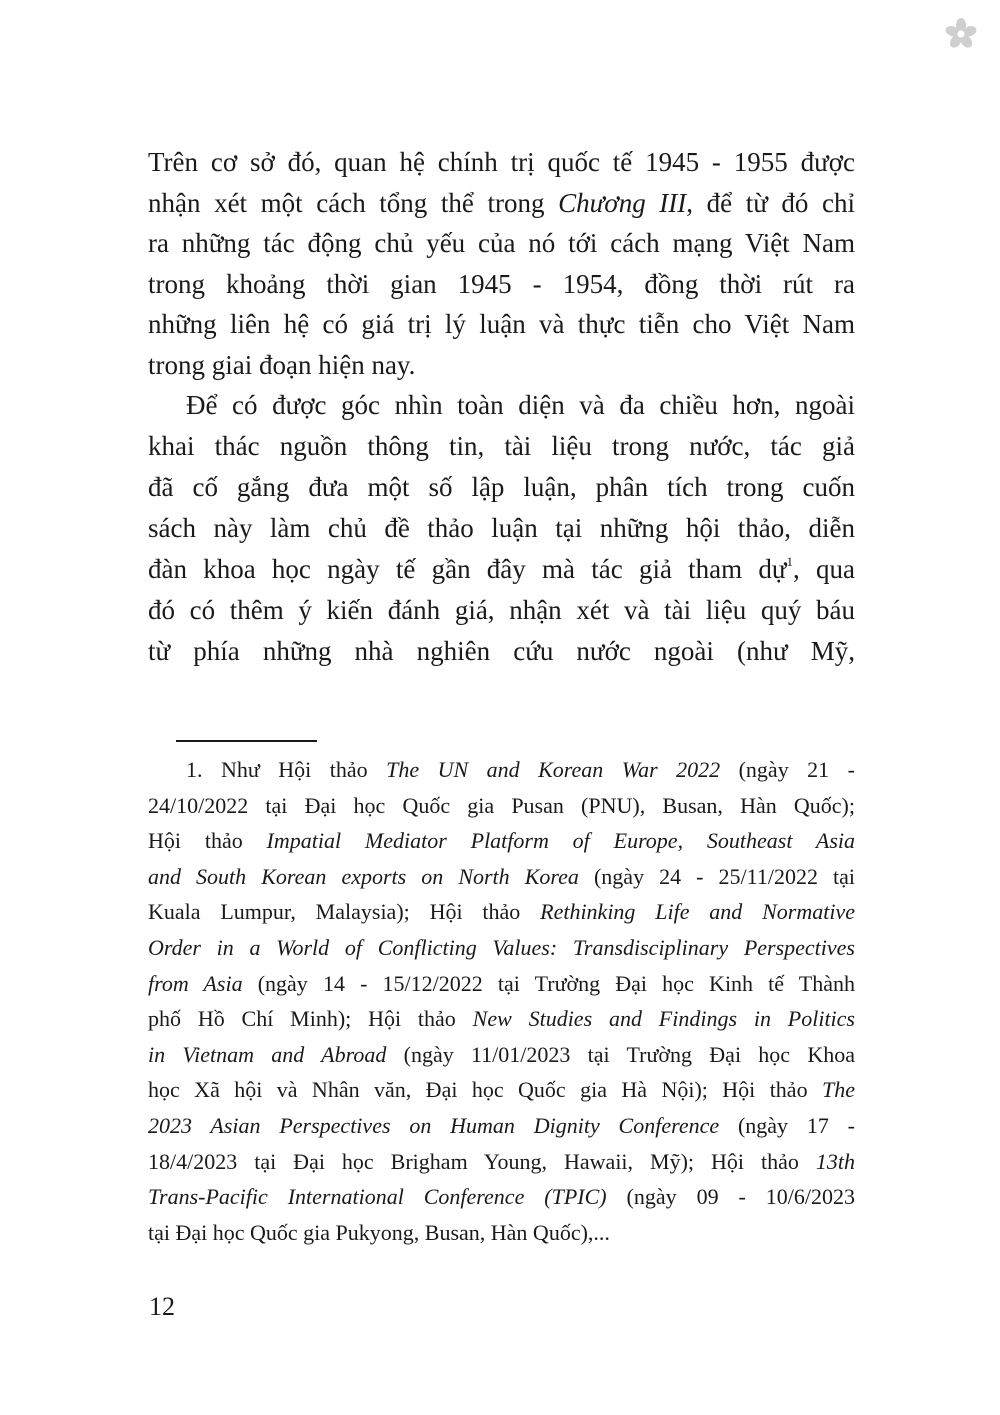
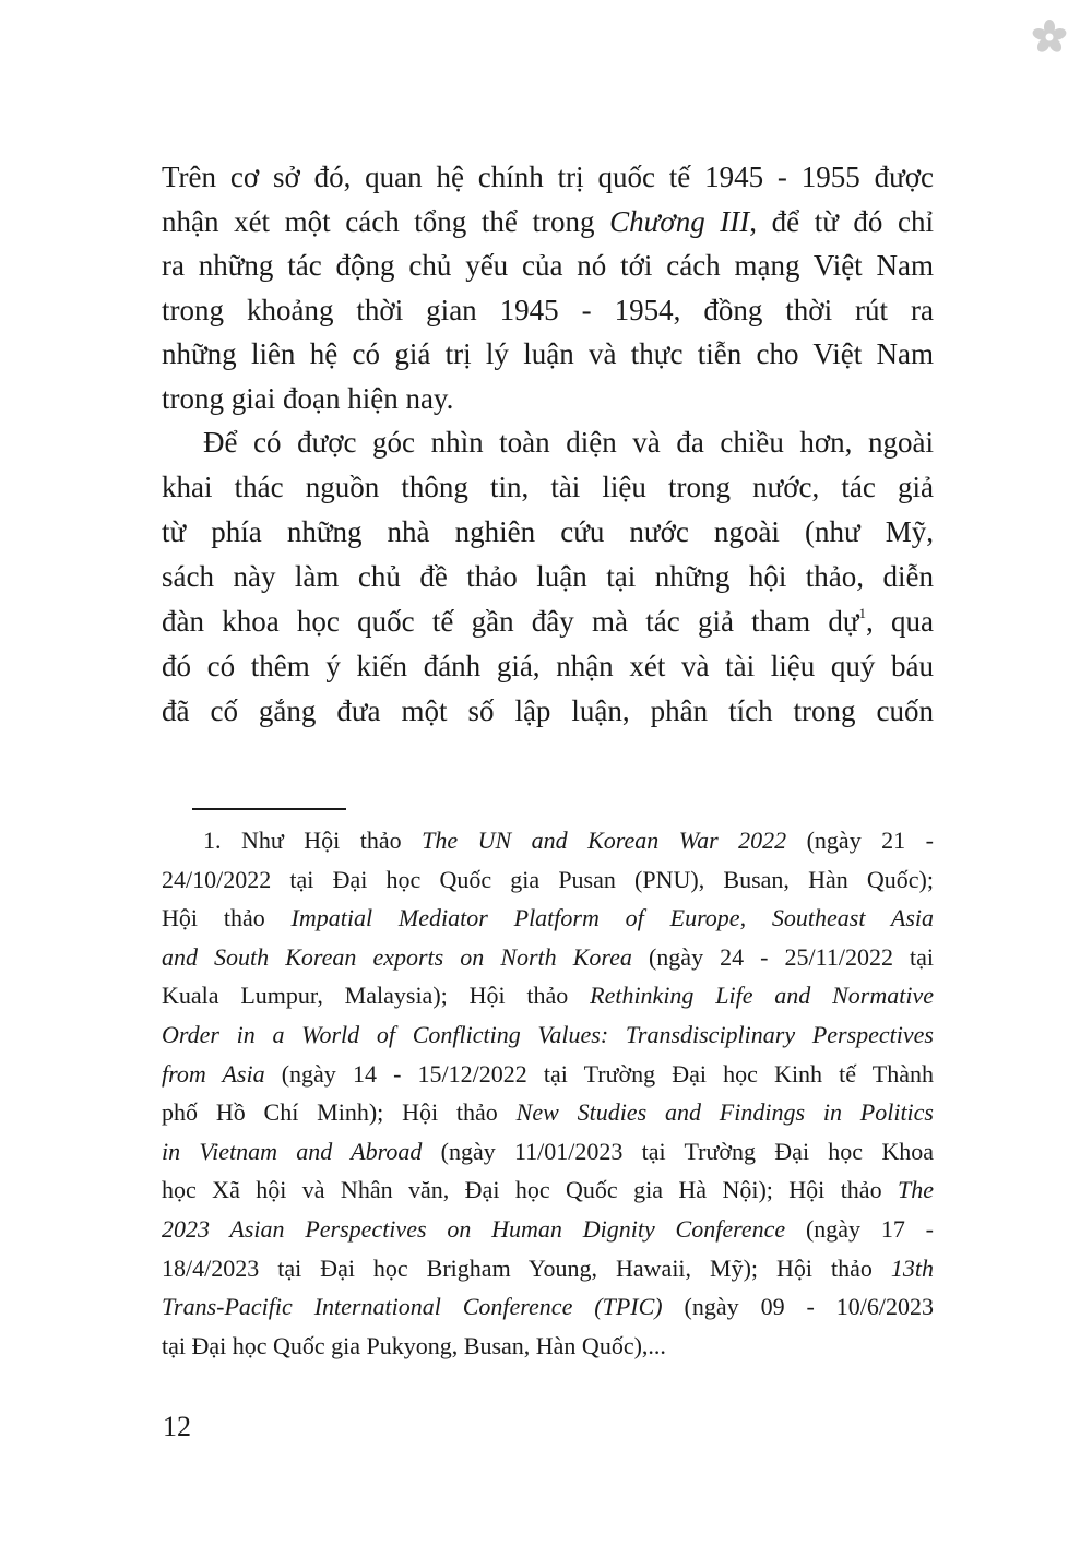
  Trên cơ sở đó, quan hệ chính trị quốc tế 1945 - 1955 được
  nhận xét một cách tổng thể trong Chương III, để từ đó chỉ
  ra những tác động chủ yếu của nó tới cách mạng Việt Nam
  trong khoảng thời gian 1945 - 1954, đồng thời rút ra
  những liên hệ có giá trị lý luận và thực tiễn cho Việt Nam
  trong giai đoạn hiện nay.
  Để có được góc nhìn toàn diện và đa chiều hơn, ngoài
  khai thác nguồn thông tin, tài liệu trong nước, tác giả
- đã cố gắng đưa một số lập luận, phân tích trong cuốn
+ từ phía những nhà nghiên cứu nước ngoài (như Mỹ,
  sách này làm chủ đề thảo luận tại những hội thảo, diễn
- đàn khoa học ngày tế gần đây mà tác giả tham dự1, qua
+ đàn khoa học quốc tế gần đây mà tác giả tham dự1, qua
  đó có thêm ý kiến đánh giá, nhận xét và tài liệu quý báu
- từ phía những nhà nghiên cứu nước ngoài (như Mỹ,
+ đã cố gắng đưa một số lập luận, phân tích trong cuốn
  1. Như Hội thảo The UN and Korean War 2022 (ngày 21 -
  24/10/2022 tại Đại học Quốc gia Pusan (PNU), Busan, Hàn Quốc);
  Hội thảo Impatial Mediator Platform of Europe, Southeast Asia
  and South Korean exports on North Korea (ngày 24 - 25/11/2022 tại
  Kuala Lumpur, Malaysia); Hội thảo Rethinking Life and Normative
  Order in a World of Conflicting Values: Transdisciplinary Perspectives
  from Asia (ngày 14 - 15/12/2022 tại Trường Đại học Kinh tế Thành
  phố Hồ Chí Minh); Hội thảo New Studies and Findings in Politics
  in Vietnam and Abroad (ngày 11/01/2023 tại Trường Đại học Khoa
  học Xã hội và Nhân văn, Đại học Quốc gia Hà Nội); Hội thảo The
  2023 Asian Perspectives on Human Dignity Conference (ngày 17 -
  18/4/2023 tại Đại học Brigham Young, Hawaii, Mỹ); Hội thảo 13th
  Trans-Pacific International Conference (TPIC) (ngày 09 - 10/6/2023
  tại Đại học Quốc gia Pukyong, Busan, Hàn Quốc),...
  12
